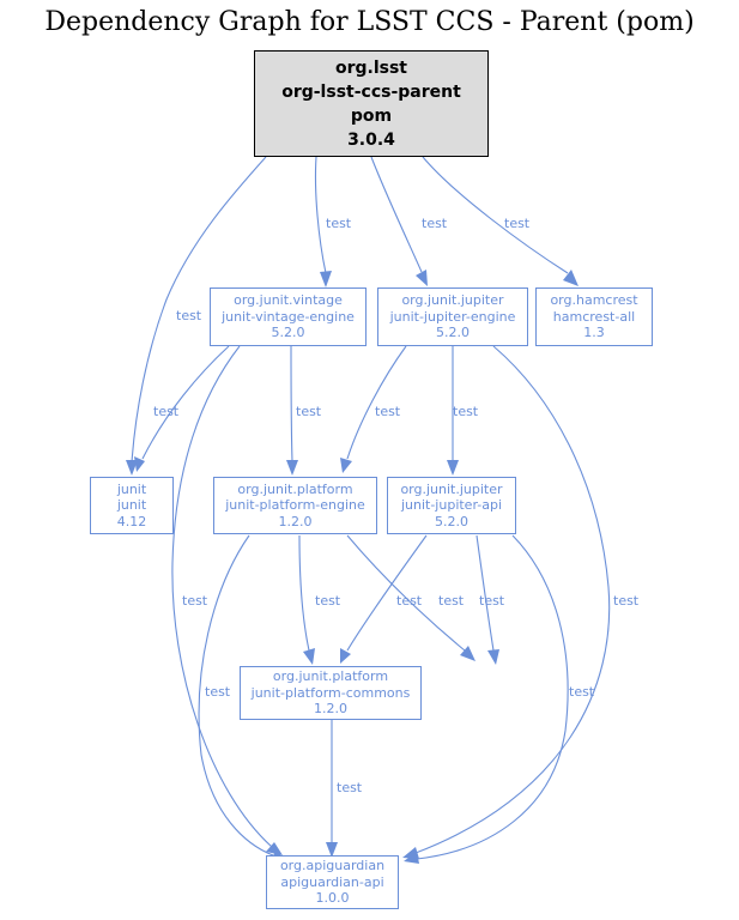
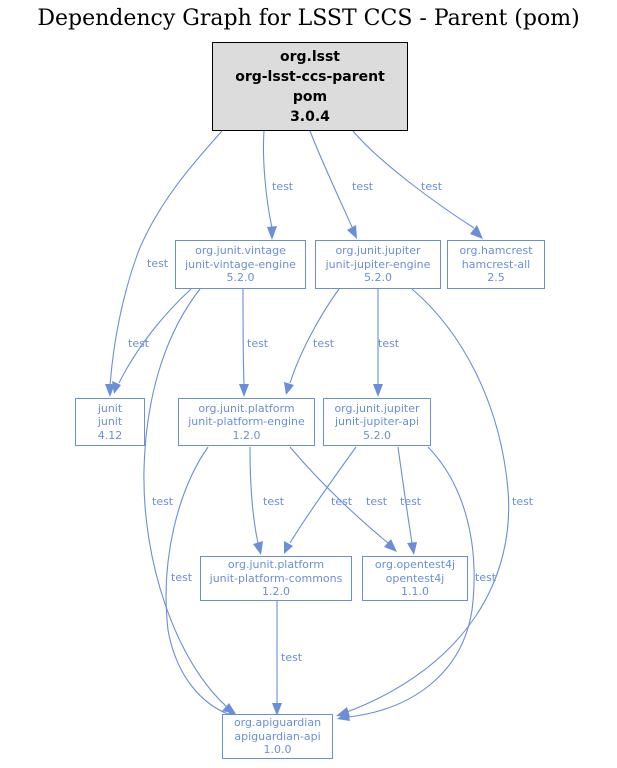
  Dependency Graph for LSST CCS - Parent (pom)
  test
  test
  test
  test
  test
  test
  test
  test
  test
  test
  test
  test
  test
  test
  test
  test
  test
  org.lsst
  org-lsst-ccs-parent
  pom
  3.0.4
  org.junit.vintage
  junit-vintage-engine
  5.2.0
  org.junit.jupiter
  junit-jupiter-engine
  5.2.0
  org.hamcrest
  hamcrest-all
- 1.3
+ 2.5
  junit
  junit
  4.12
  org.junit.platform
  junit-platform-engine
  1.2.0
  org.junit.jupiter
  junit-jupiter-api
  5.2.0
  org.junit.platform
  junit-platform-commons
  1.2.0
+ org.opentest4j
+ opentest4j
+ 1.1.0
  org.apiguardian
  apiguardian-api
  1.0.0
